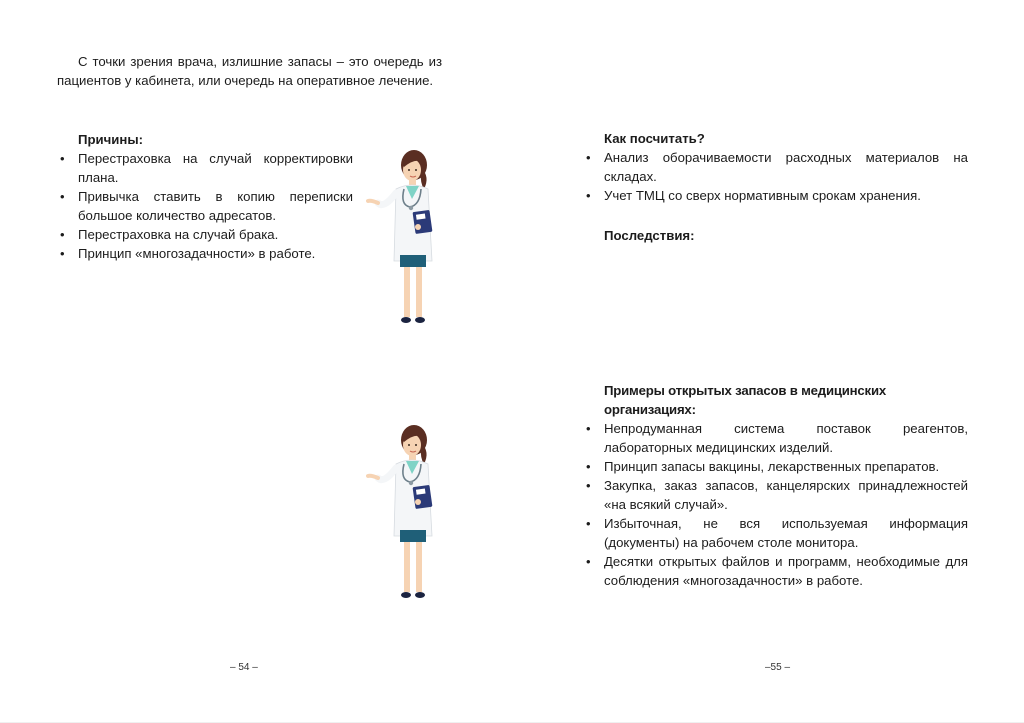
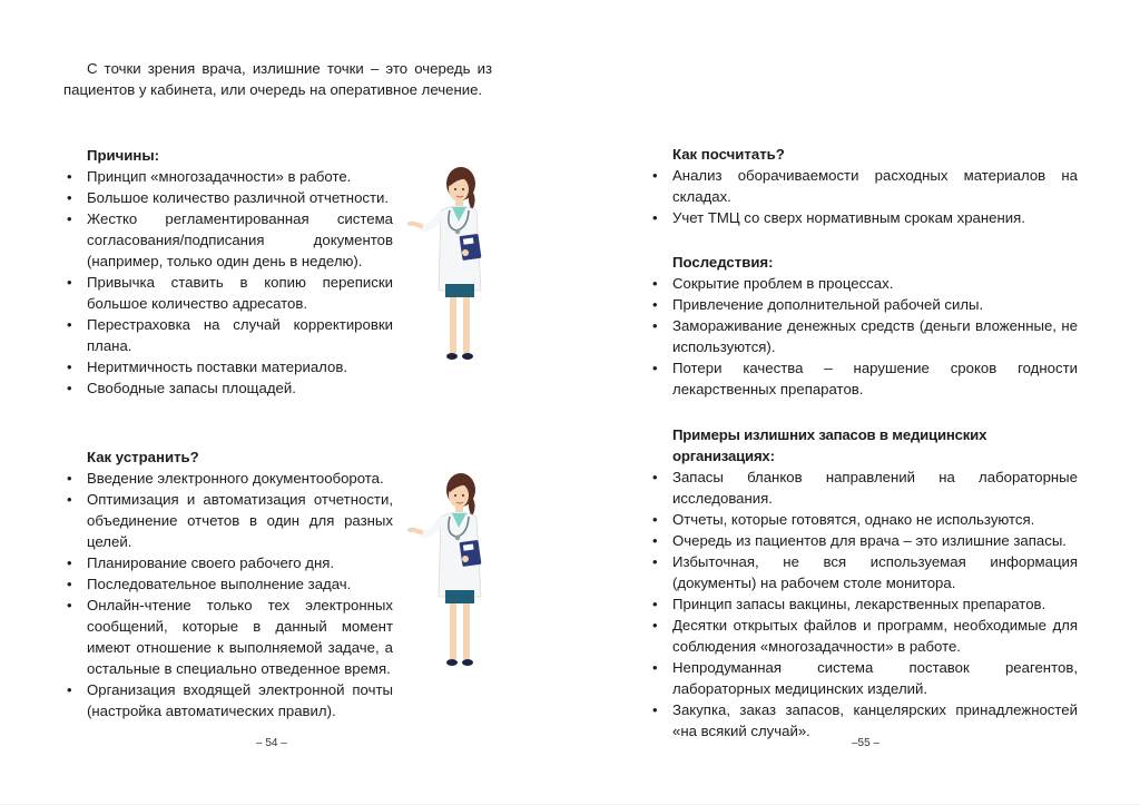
- С точки зрения врача, излишние запасы – это очередь из пациентов у кабинета, или очередь на оперативное лечение.
+ С точки зрения врача, излишние точки – это очередь из пациентов у кабинета, или очередь на оперативное лечение.
  Причины:
- Перестраховка на случай корректировки плана.
+ Принцип «многозадачности» в работе.
+ Большое количество различной отчетности.
+ Жестко регламентированная система согласования/подписания документов (например, только один день в неделю).
  Привычка ставить в копию переписки большое количество адресатов.
- Перестраховка на случай брака.
- Принцип «многозадачности» в работе.
+ Перестраховка на случай корректировки плана.
+ Неритмичность поставки материалов.
+ Свободные запасы площадей.
+ Как устранить?
+ Введение электронного документооборота.
+ Оптимизация и автоматизация отчетности, объединение отчетов в один для разных целей.
+ Планирование своего рабочего дня.
+ Последовательное выполнение задач.
+ Онлайн-чтение только тех электронных сообщений, которые в данный момент имеют отношение к выполняемой задаче, а остальные в специально отведенное время.
+ Организация входящей электронной почты (настройка автоматических правил).
  – 54 –
  Как посчитать?
  Анализ оборачиваемости расходных материалов на складах.
  Учет ТМЦ со сверх нормативным срокам хранения.
  Последствия:
+ Сокрытие проблем в процессах.
+ Привлечение дополнительной рабочей силы.
+ Замораживание денежных средств (деньги вложенные, не используются).
+ Потери качества – нарушение сроков годности лекарственных препаратов.
- Примеры открытых запасов в медицинских организациях:
+ Примеры излишних запасов в медицинских организациях:
+ Запасы бланков направлений на лабораторные исследования.
+ Отчеты, которые готовятся, однако не используются.
+ Очередь из пациентов для врача – это излишние запасы.
- Непродуманная система поставок реагентов, лабораторных медицинских изделий.
+ Избыточная, не вся используемая информация (документы) на рабочем столе монитора.
  Принцип запасы вакцины, лекарственных препаратов.
- Закупка, заказ запасов, канцелярских принадлежностей «на всякий случай».
+ Десятки открытых файлов и программ, необходимые для соблюдения «многозадачности» в работе.
- Избыточная, не вся используемая информация (документы) на рабочем столе монитора.
+ Непродуманная система поставок реагентов, лабораторных медицинских изделий.
- Десятки открытых файлов и программ, необходимые для соблюдения «многозадачности» в работе.
+ Закупка, заказ запасов, канцелярских принадлежностей «на всякий случай».
  –55 –
